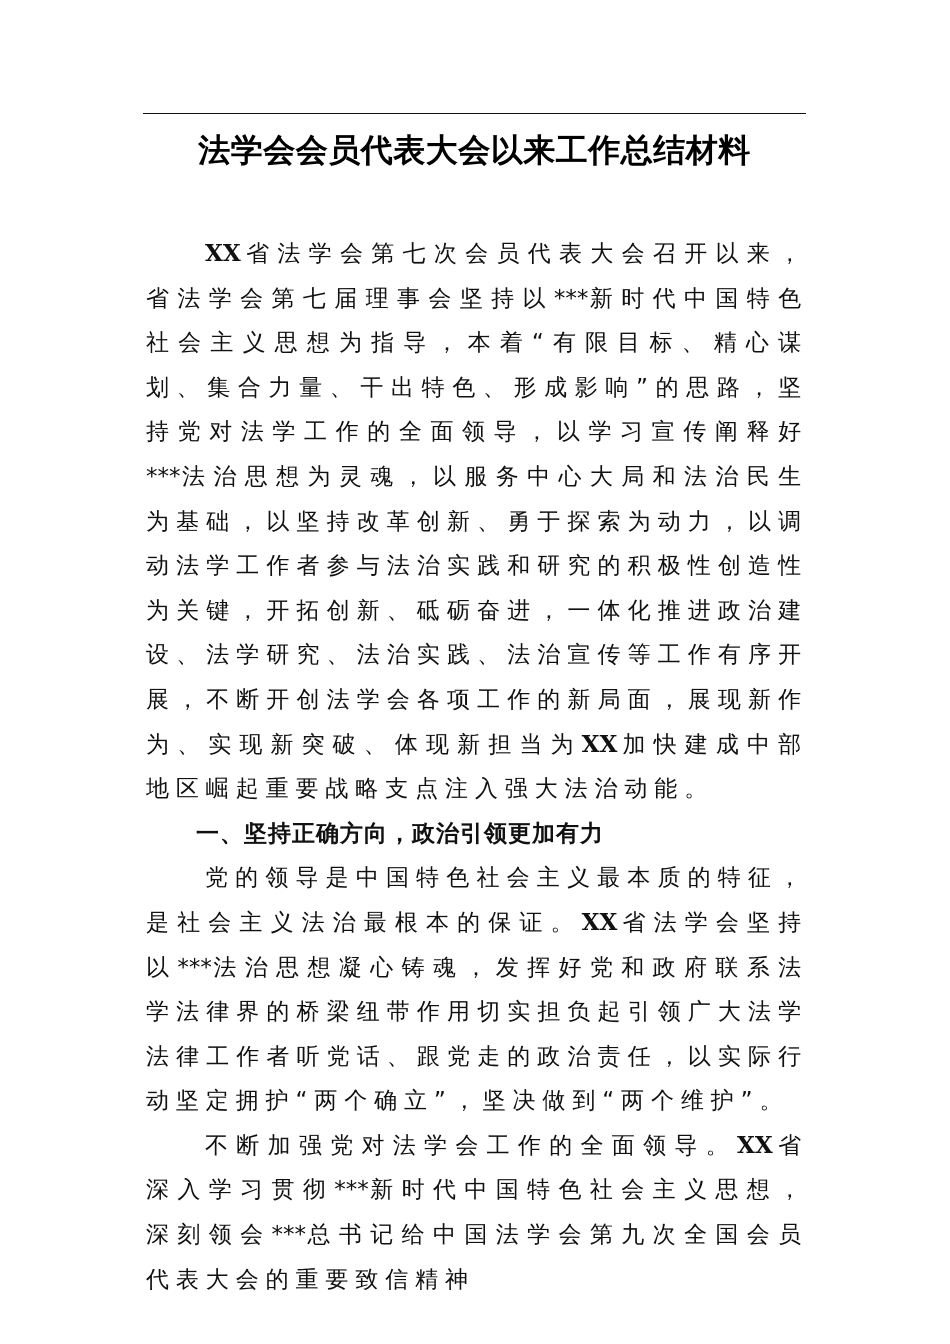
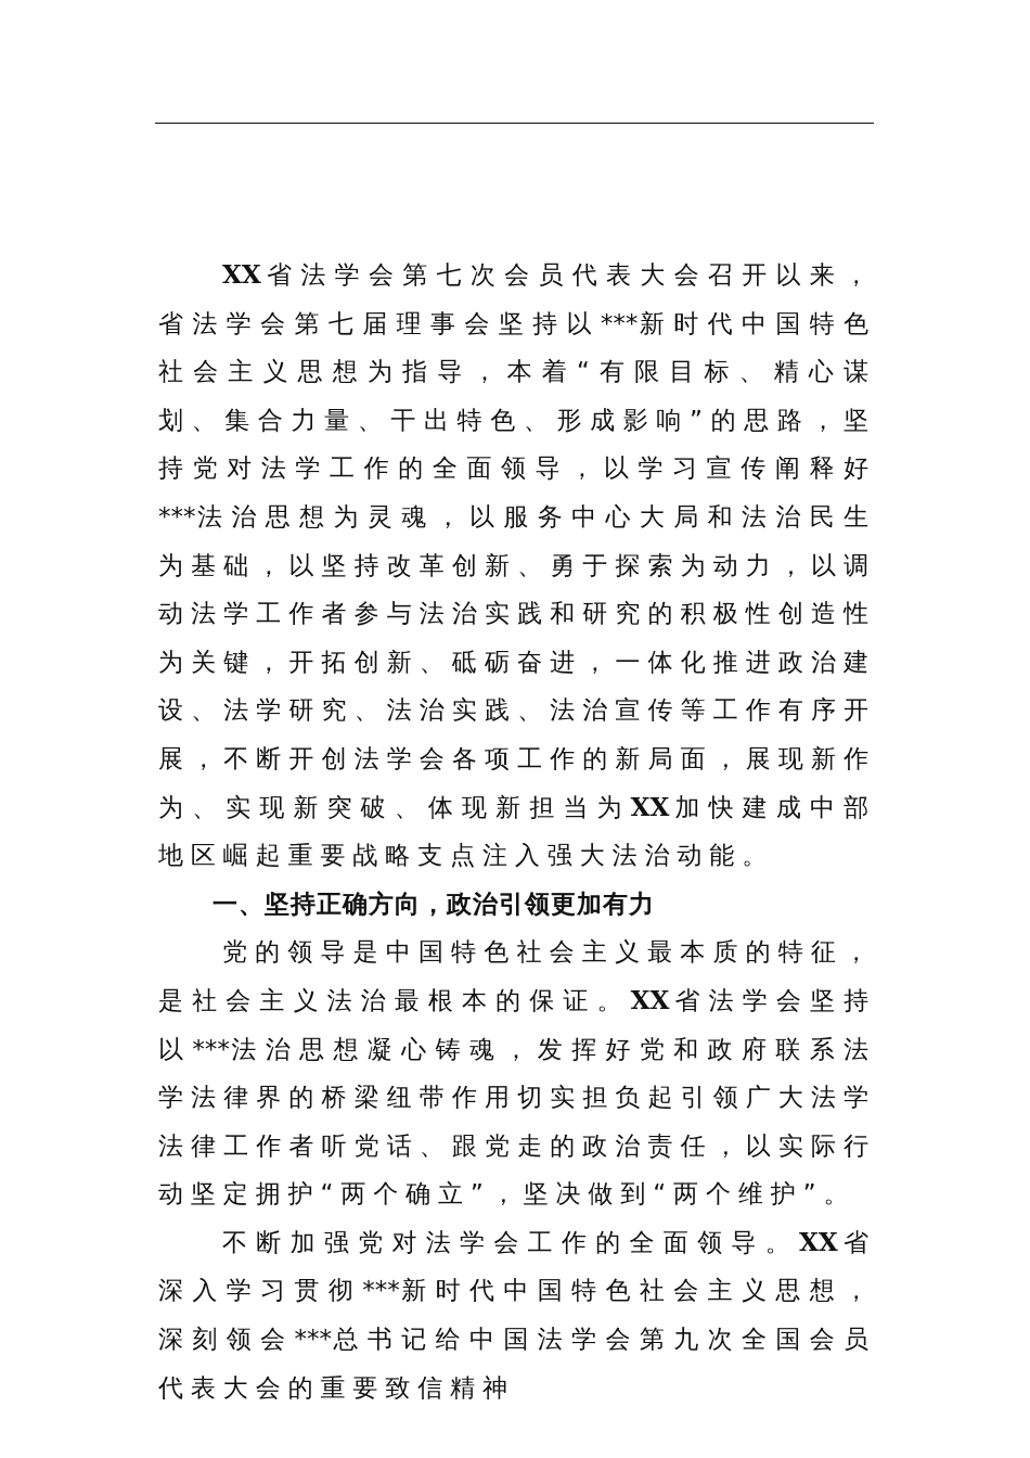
- 法学会会员代表大会以来工作总结材料
  XX 省法学会第七次会员代表大会召开以来，省法学会第七届理事会坚持以***新时代中国特色社会主义思想为指导，本着“有限目标、精心谋划、集合力量、干出特色、形成影响”的思路，坚持党对法学工作的全面领导，以学习宣传阐释好***法治思想为灵魂，以服务中心大局和法治民生为基础，以坚持改革创新、勇于探索为动力，以调动法学工作者参与法治实践和研究的积极性创造性为关键，开拓创新、砥砺奋进，一体化推进政治建设、法学研究、法治实践、法治宣传等工作有序开展，不断开创法学会各项工作的新局面，展现新作为、实现新突破、体现新担当为XX 加快建成中部地区崛起重要战略支点注入强大法治动能。
  一、坚持正确方向，政治引领更加有力
  党的领导是中国特色社会主义最本质的特征，是社会主义法治最根本的保证。XX 省法学会坚持以***法治思想凝心铸魂，发挥好党和政府联系法学法律界的桥梁纽带作用切实担负起引领广大法学法律工作者听党话、跟党走的政治责任，以实际行动坚定拥护“两个确立”，坚决做到“两个维护”。
  不断加强党对法学会工作的全面领导。XX 省深入学习贯彻***新时代中国特色社会主义思想，深刻领会***总书记给中国法学会第九次全国会员代表大会的重要致信精神
